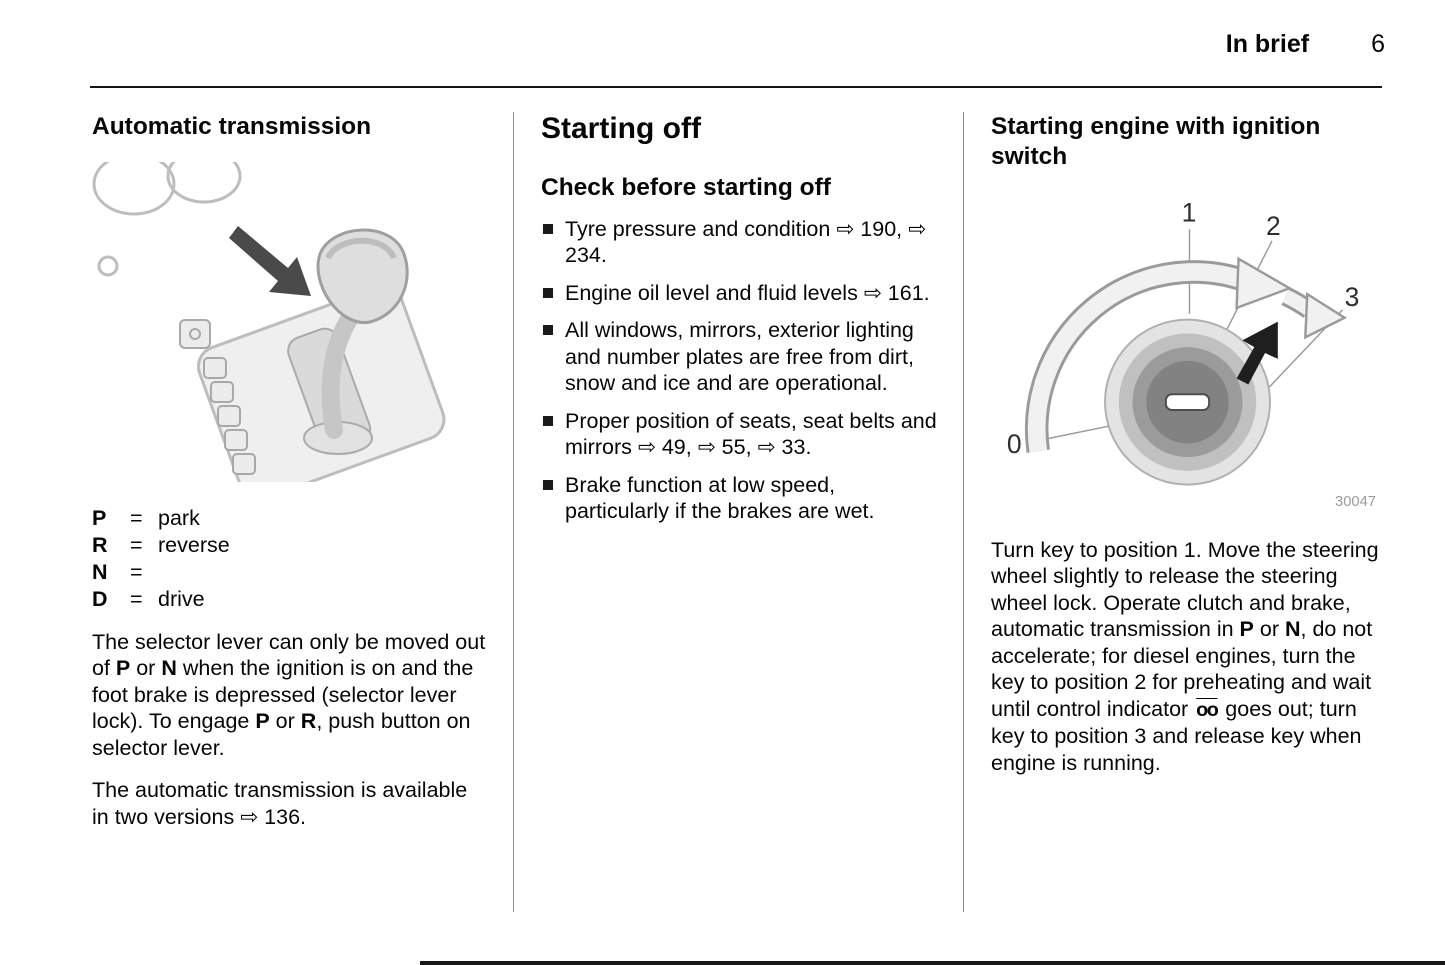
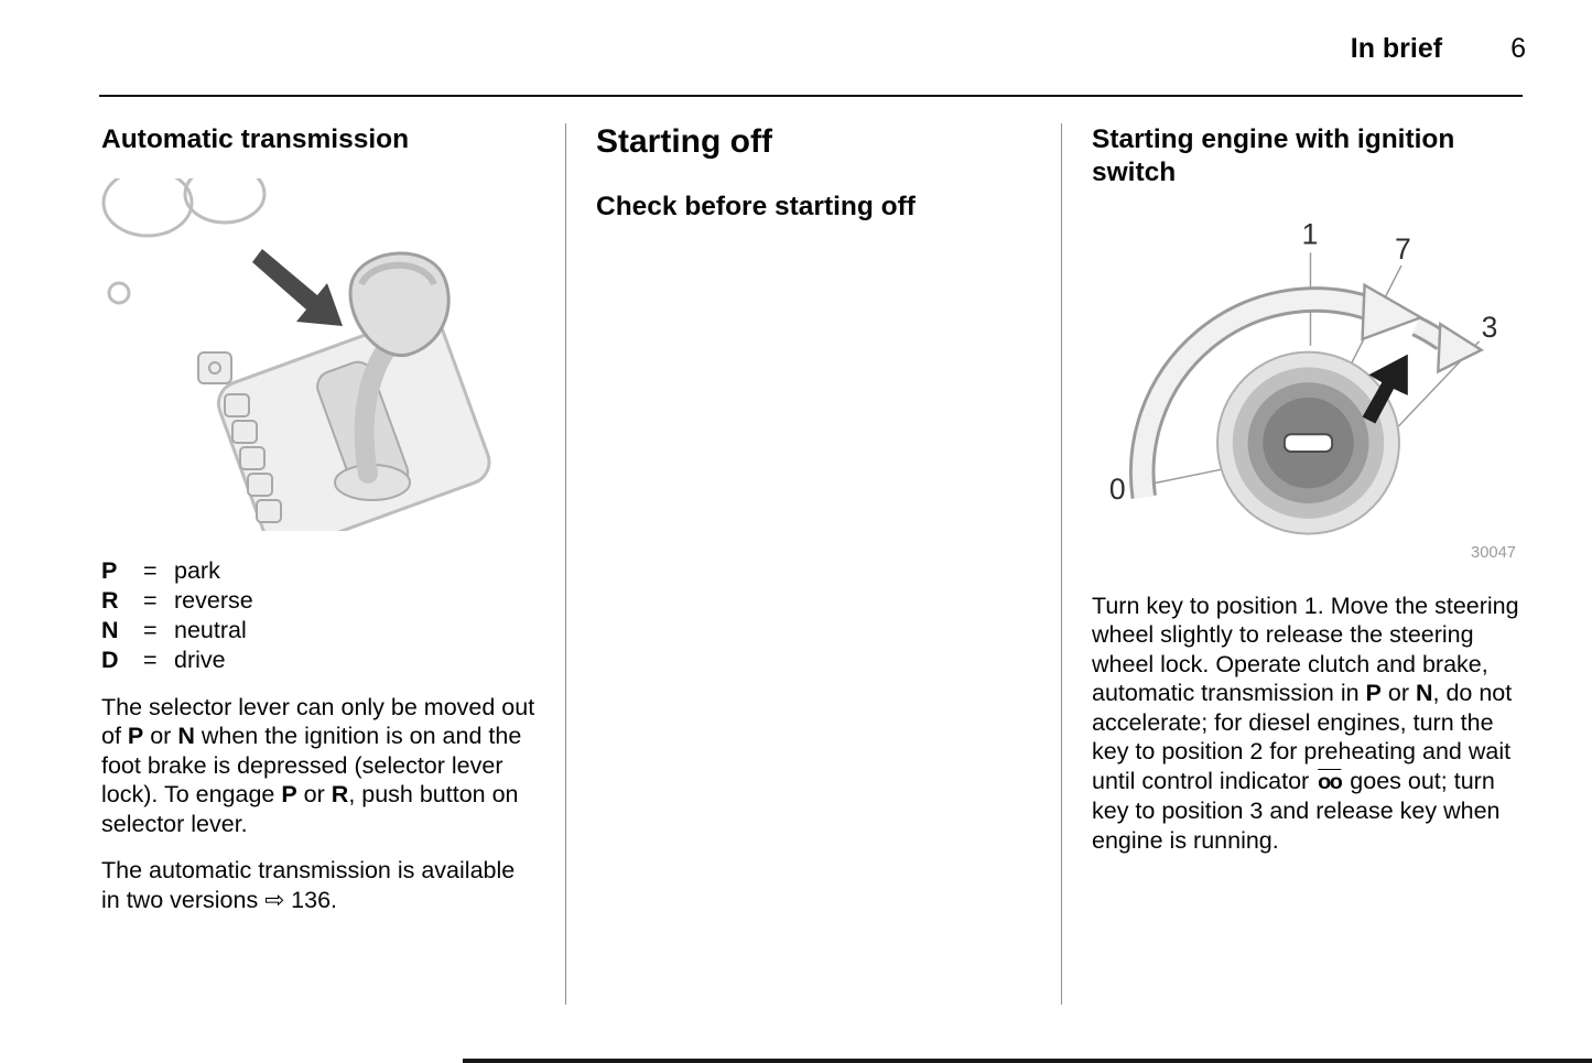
  In brief
  6
  Automatic transmission
  P
  =
  park
  R
  =
  reverse
  N
  =
+ neutral
  D
  =
  drive
  The selector lever can only be moved out of P or N when the ignition is on and the foot brake is depressed (selector lever lock). To engage P or R, push button on selector lever.
  The automatic transmission is available in two versions ⇨ 136.
  Starting off
  Check before starting off
- Tyre pressure and condition ⇨ 190, ⇨ 234.
- Engine oil level and fluid levels ⇨ 161.
- All windows, mirrors, exterior lighting and number plates are free from dirt, snow and ice and are operational.
- Proper position of seats, seat belts and mirrors ⇨ 49, ⇨ 55, ⇨ 33.
- Brake function at low speed, particularly if the brakes are wet.
  Starting engine with ignition switch
  1
- 2
+ 7
  3
  0
  30047
  Turn key to position 1. Move the steering wheel slightly to release the steering wheel lock. Operate clutch and brake, automatic transmission in P or N, do not accelerate; for diesel engines, turn the key to position 2 for preheating and wait until control indicator oo goes out; turn key to position 3 and release key when engine is running.
